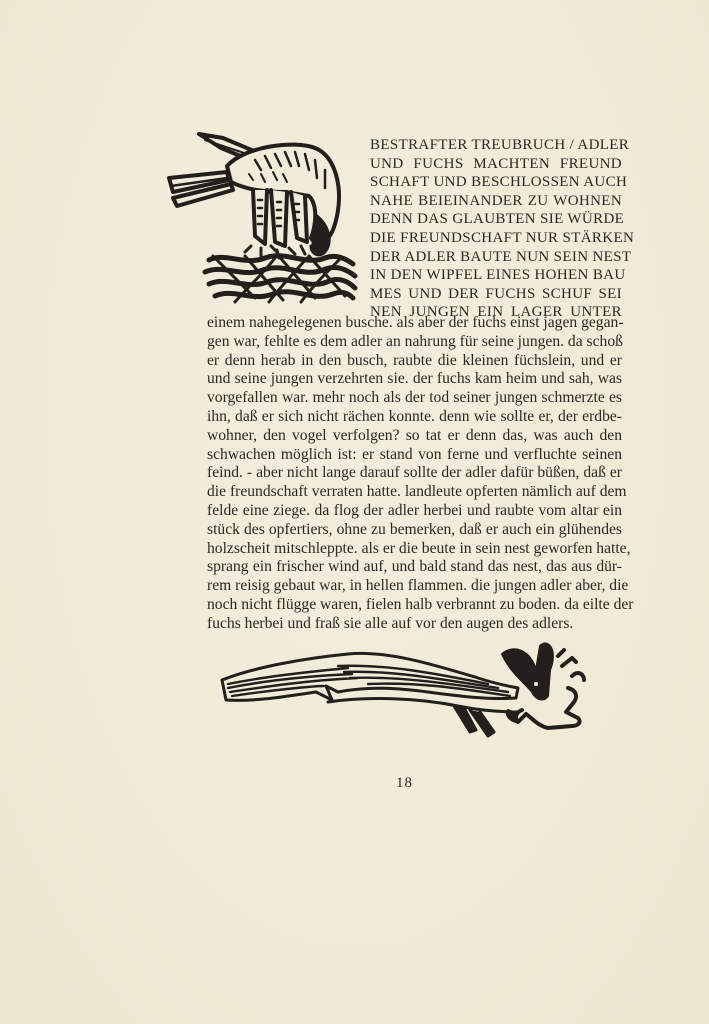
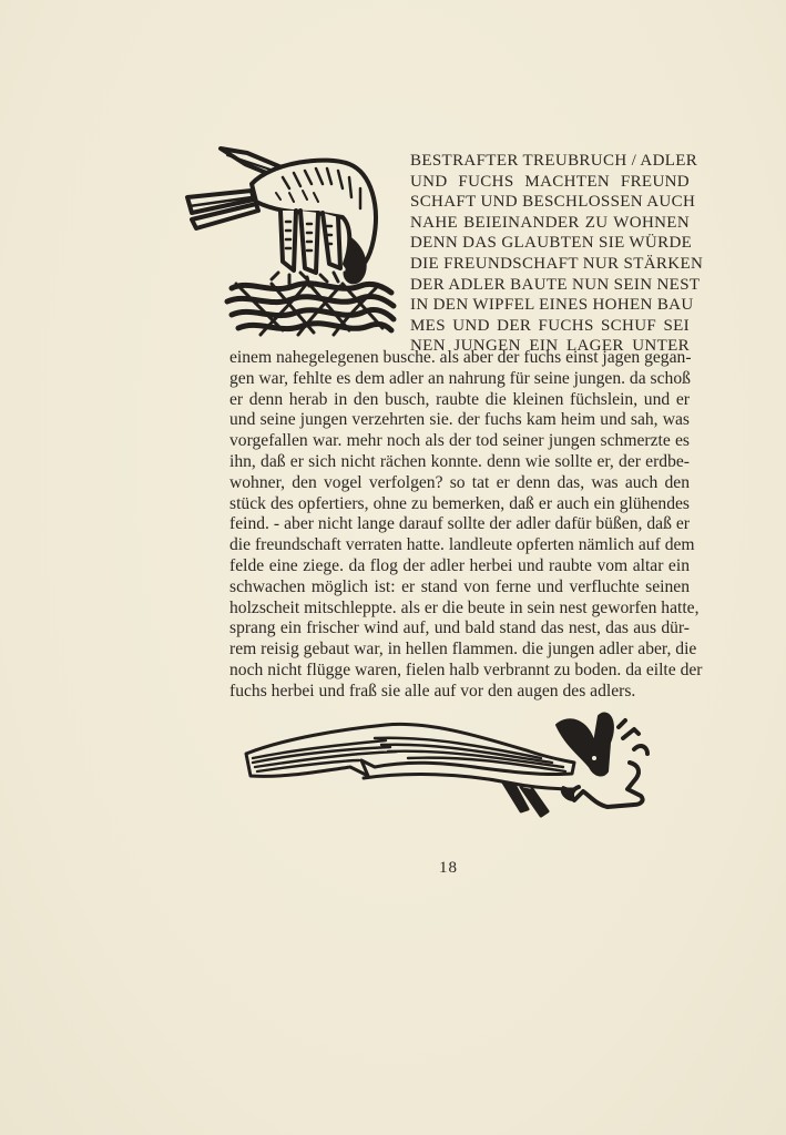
  BESTRAFTER TREUBRUCH / ADLER
  UND FUCHS MACHTEN FREUND
  SCHAFT UND BESCHLOSSEN AUCH
  NAHE BEIEINANDER ZU WOHNEN
  DENN DAS GLAUBTEN SIE WÜRDE
  DIE FREUNDSCHAFT NUR STÄRKEN
  DER ADLER BAUTE NUN SEIN NEST
  IN DEN WIPFEL EINES HOHEN BAU
  MES UND DER FUCHS SCHUF SEI
  NEN JUNGEN EIN LAGER UNTER
  einem nahegelegenen busche. als aber der fuchs einst jagen gegan-
  gen war, fehlte es dem adler an nahrung für seine jungen. da schoß
  er denn herab in den busch, raubte die kleinen füchslein, und er
  und seine jungen verzehrten sie. der fuchs kam heim und sah, was
  vorgefallen war. mehr noch als der tod seiner jungen schmerzte es
  ihn, daß er sich nicht rächen konnte. denn wie sollte er, der erdbe-
  wohner, den vogel verfolgen? so tat er denn das, was auch den
- schwachen möglich ist: er stand von ferne und verfluchte seinen
+ stück des opfertiers, ohne zu bemerken, daß er auch ein glühendes
  feind. - aber nicht lange darauf sollte der adler dafür büßen, daß er
  die freundschaft verraten hatte. landleute opferten nämlich auf dem
  felde eine ziege. da flog der adler herbei und raubte vom altar ein
- stück des opfertiers, ohne zu bemerken, daß er auch ein glühendes
+ schwachen möglich ist: er stand von ferne und verfluchte seinen
  holzscheit mitschleppte. als er die beute in sein nest geworfen hatte,
  sprang ein frischer wind auf, und bald stand das nest, das aus dür-
  rem reisig gebaut war, in hellen flammen. die jungen adler aber, die
  noch nicht flügge waren, fielen halb verbrannt zu boden. da eilte der
  fuchs herbei und fraß sie alle auf vor den augen des adlers.
  18
